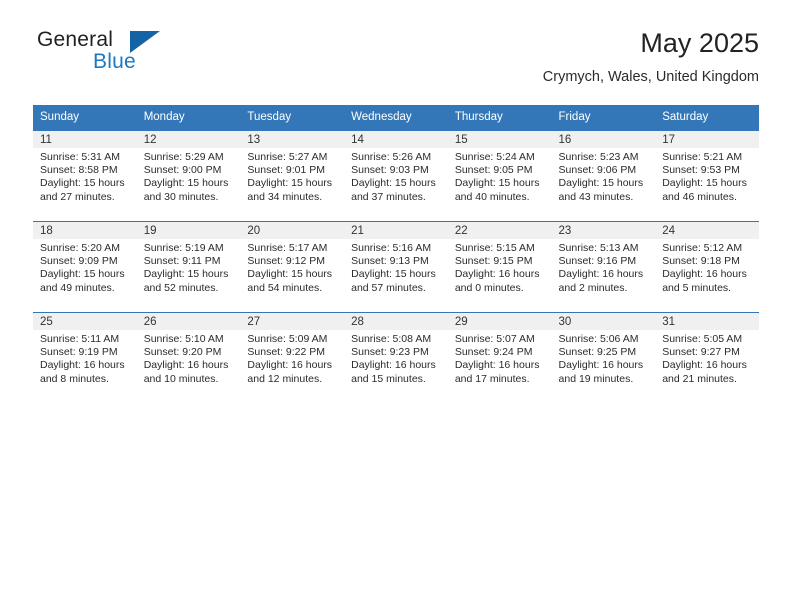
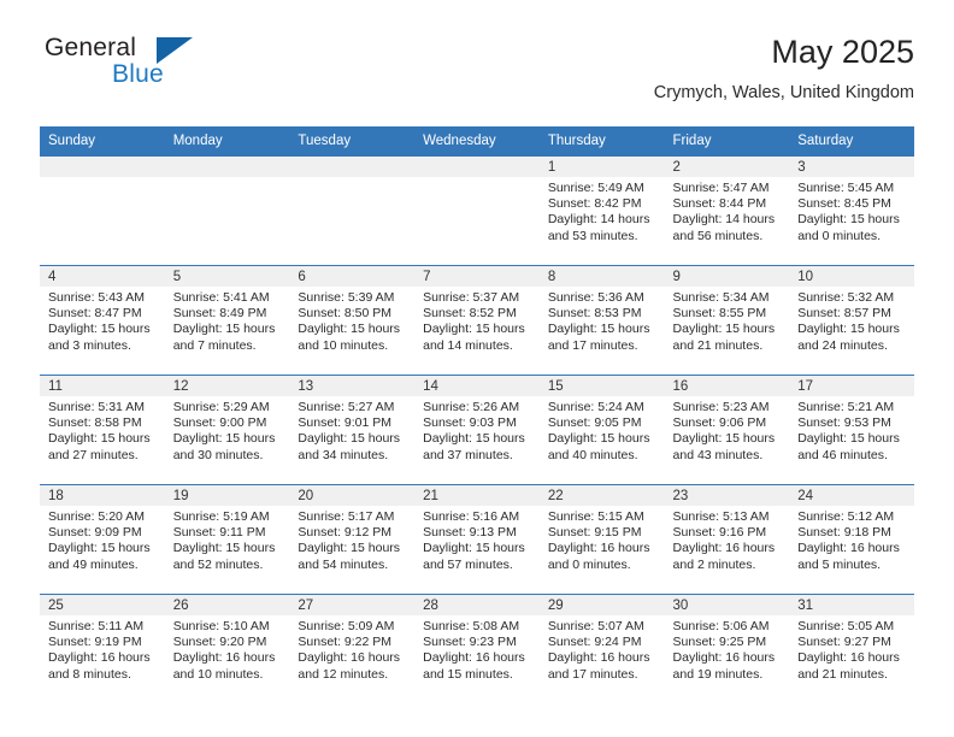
  General
  Blue
  May 2025
  Crymych, Wales, United Kingdom
  Sunday	Monday	Tuesday	Wednesday	Thursday	Friday	Saturday
+ 				1Sunrise: 5:49 AMSunset: 8:42 PMDaylight: 14 hours and 53 minutes.	2Sunrise: 5:47 AMSunset: 8:44 PMDaylight: 14 hours and 56 minutes.	3Sunrise: 5:45 AMSunset: 8:45 PMDaylight: 15 hours and 0 minutes.
+ 4Sunrise: 5:43 AMSunset: 8:47 PMDaylight: 15 hours and 3 minutes.	5Sunrise: 5:41 AMSunset: 8:49 PMDaylight: 15 hours and 7 minutes.	6Sunrise: 5:39 AMSunset: 8:50 PMDaylight: 15 hours and 10 minutes.	7Sunrise: 5:37 AMSunset: 8:52 PMDaylight: 15 hours and 14 minutes.	8Sunrise: 5:36 AMSunset: 8:53 PMDaylight: 15 hours and 17 minutes.	9Sunrise: 5:34 AMSunset: 8:55 PMDaylight: 15 hours and 21 minutes.	10Sunrise: 5:32 AMSunset: 8:57 PMDaylight: 15 hours and 24 minutes.
  11Sunrise: 5:31 AMSunset: 8:58 PMDaylight: 15 hours and 27 minutes.	12Sunrise: 5:29 AMSunset: 9:00 PMDaylight: 15 hours and 30 minutes.	13Sunrise: 5:27 AMSunset: 9:01 PMDaylight: 15 hours and 34 minutes.	14Sunrise: 5:26 AMSunset: 9:03 PMDaylight: 15 hours and 37 minutes.	15Sunrise: 5:24 AMSunset: 9:05 PMDaylight: 15 hours and 40 minutes.	16Sunrise: 5:23 AMSunset: 9:06 PMDaylight: 15 hours and 43 minutes.	17Sunrise: 5:21 AMSunset: 9:53 PMDaylight: 15 hours and 46 minutes.
  18Sunrise: 5:20 AMSunset: 9:09 PMDaylight: 15 hours and 49 minutes.	19Sunrise: 5:19 AMSunset: 9:11 PMDaylight: 15 hours and 52 minutes.	20Sunrise: 5:17 AMSunset: 9:12 PMDaylight: 15 hours and 54 minutes.	21Sunrise: 5:16 AMSunset: 9:13 PMDaylight: 15 hours and 57 minutes.	22Sunrise: 5:15 AMSunset: 9:15 PMDaylight: 16 hours and 0 minutes.	23Sunrise: 5:13 AMSunset: 9:16 PMDaylight: 16 hours and 2 minutes.	24Sunrise: 5:12 AMSunset: 9:18 PMDaylight: 16 hours and 5 minutes.
  25Sunrise: 5:11 AMSunset: 9:19 PMDaylight: 16 hours and 8 minutes.	26Sunrise: 5:10 AMSunset: 9:20 PMDaylight: 16 hours and 10 minutes.	27Sunrise: 5:09 AMSunset: 9:22 PMDaylight: 16 hours and 12 minutes.	28Sunrise: 5:08 AMSunset: 9:23 PMDaylight: 16 hours and 15 minutes.	29Sunrise: 5:07 AMSunset: 9:24 PMDaylight: 16 hours and 17 minutes.	30Sunrise: 5:06 AMSunset: 9:25 PMDaylight: 16 hours and 19 minutes.	31Sunrise: 5:05 AMSunset: 9:27 PMDaylight: 16 hours and 21 minutes.
